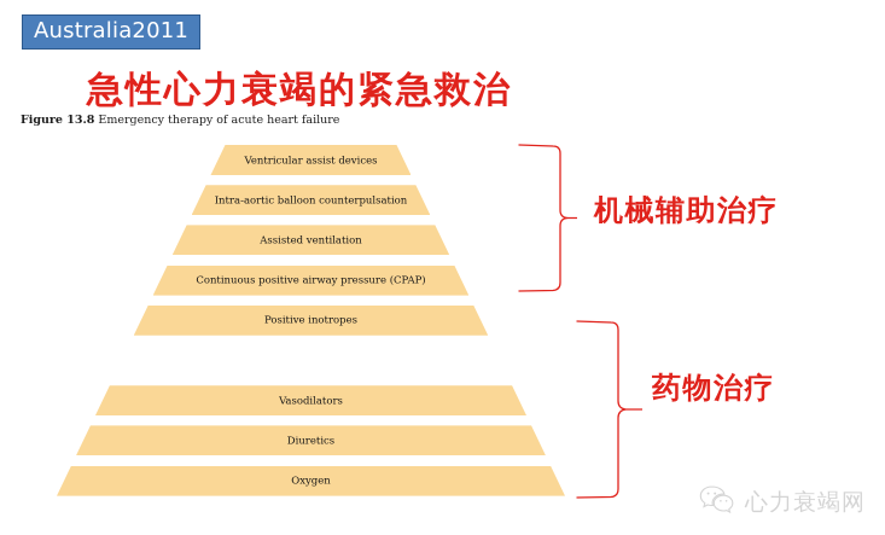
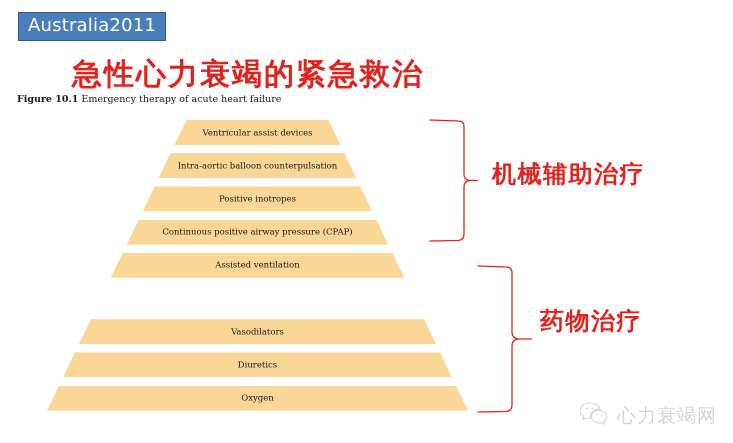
  Australia2011
  急性心力衰竭的紧急救治
- Figure 13.8 Emergency therapy of acute heart failure
+ Figure 10.1 Emergency therapy of acute heart failure
  Ventricular assist devices
  Intra-aortic balloon counterpulsation
- Assisted ventilation
+ Positive inotropes
  Continuous positive airway pressure (CPAP)
- Positive inotropes
+ Assisted ventilation
  Vasodilators
  Diuretics
  Oxygen
  机械辅助治疗
  药物治疗
  心力衰竭网
